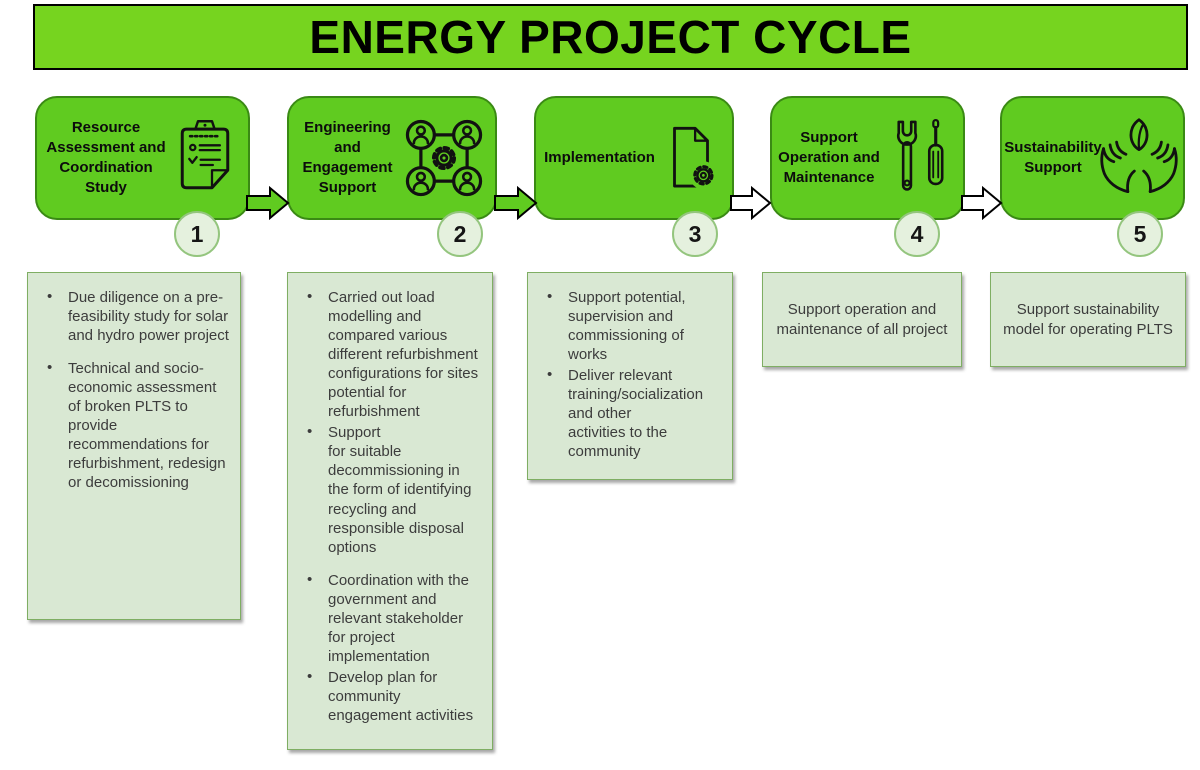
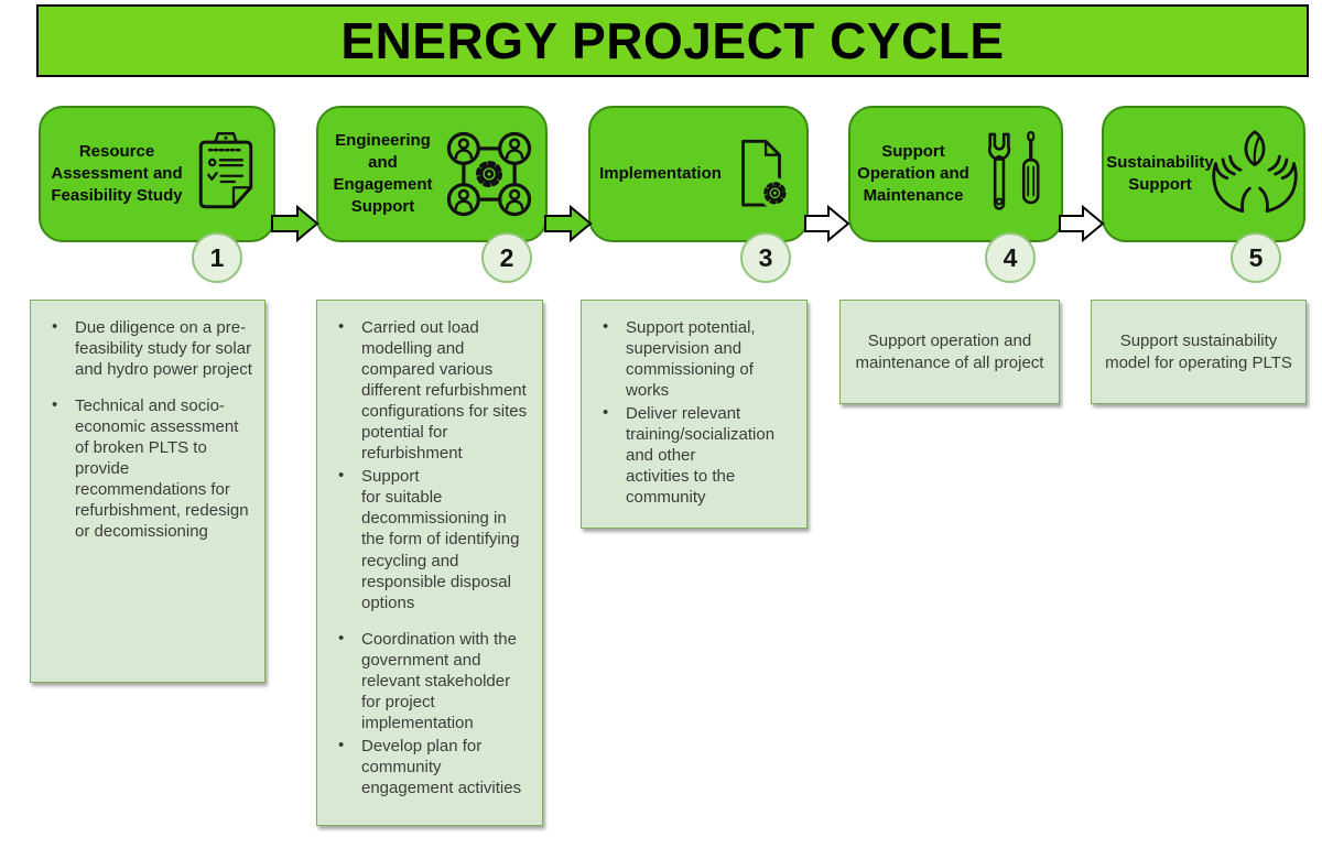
  ENERGY PROJECT CYCLE
- Resource Assessment and Coordination Study
+ Resource Assessment and Feasibility Study
  Engineering and Engagement Support
  Implementation
  Support Operation and Maintenance
  Sustainability Support
  1
  2
  3
  4
  5
  Due diligence on a pre-feasibility study for solar and hydro power project
  Technical and socio-economic assessment of broken PLTS to provide recommendations for refurbishment, redesign or decomissioning
  Carried out load modelling and compared various different refurbishment configurations for sites potential for refurbishment
  Support
  for suitable decommissioning in the form of identifying recycling and responsible disposal options
  Coordination with the government and relevant stakeholder for project implementation
  Develop plan for community engagement activities
  Support potential, supervision and commissioning of works
  Deliver relevant training/socialization and other
  activities to the community
  Support operation and maintenance of all project
  Support sustainability model for operating PLTS
